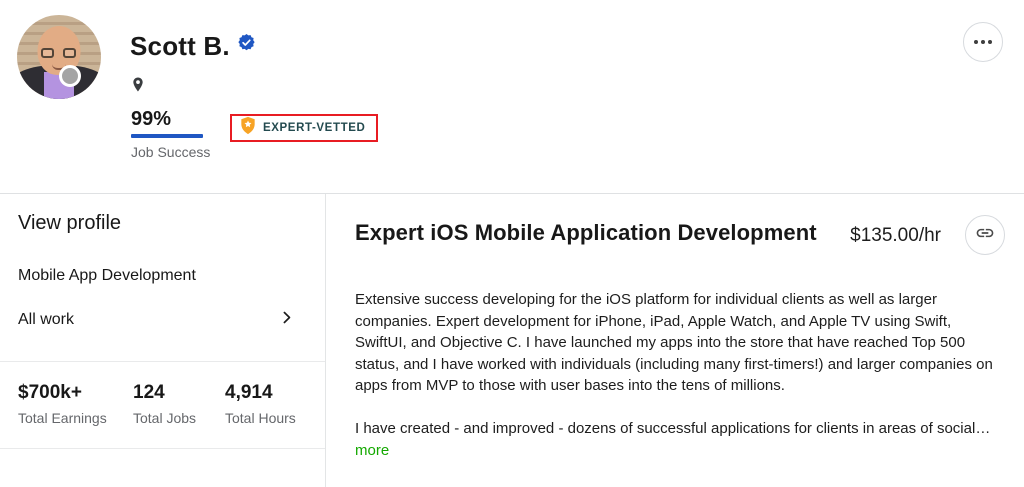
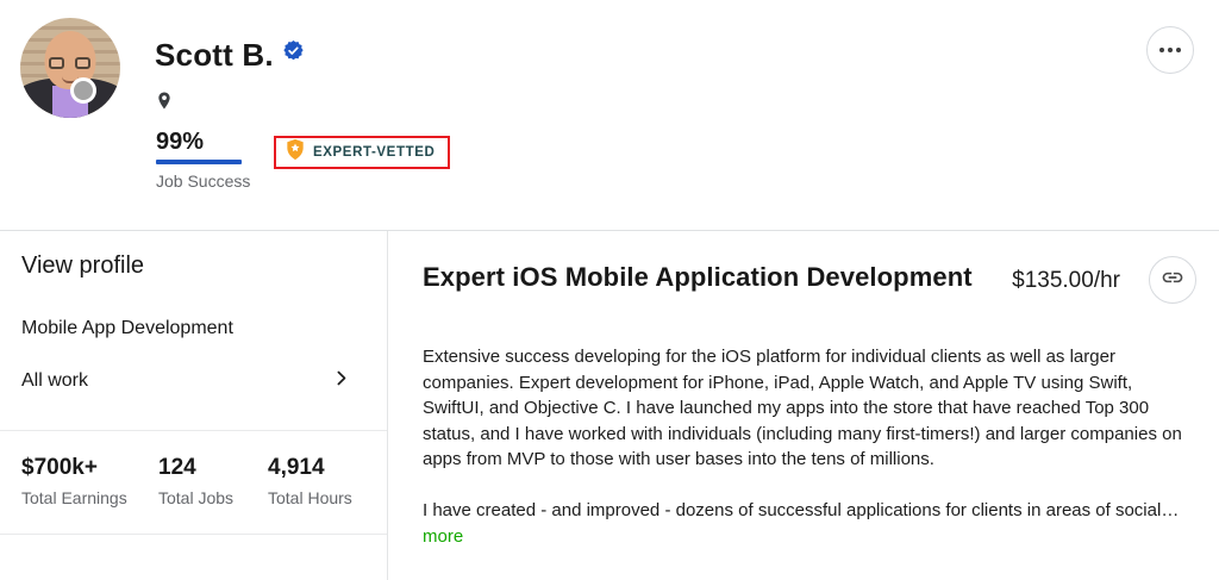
  Scott B.
  99%
  Job Success
  EXPERT-VETTED
  View profile
  Mobile App Development
  All work
  $700k+
  Total Earnings
  124
  Total Jobs
  4,914
  Total Hours
  Expert iOS Mobile Application Development
  $135.00/hr
- Extensive success developing for the iOS platform for individual clients as well as larger companies. Expert development for iPhone, iPad, Apple Watch, and Apple TV using Swift, SwiftUI, and Objective C. I have launched my apps into the store that have reached Top 500 status, and I have worked with individuals (including many first-timers!) and larger companies on apps from MVP to those with user bases into the tens of millions.
+ Extensive success developing for the iOS platform for individual clients as well as larger companies. Expert development for iPhone, iPad, Apple Watch, and Apple TV using Swift, SwiftUI, and Objective C. I have launched my apps into the store that have reached Top 300 status, and I have worked with individuals (including many first-timers!) and larger companies on apps from MVP to those with user bases into the tens of millions.
  I have created - and improved - dozens of successful applications for clients in areas of social…
  more
